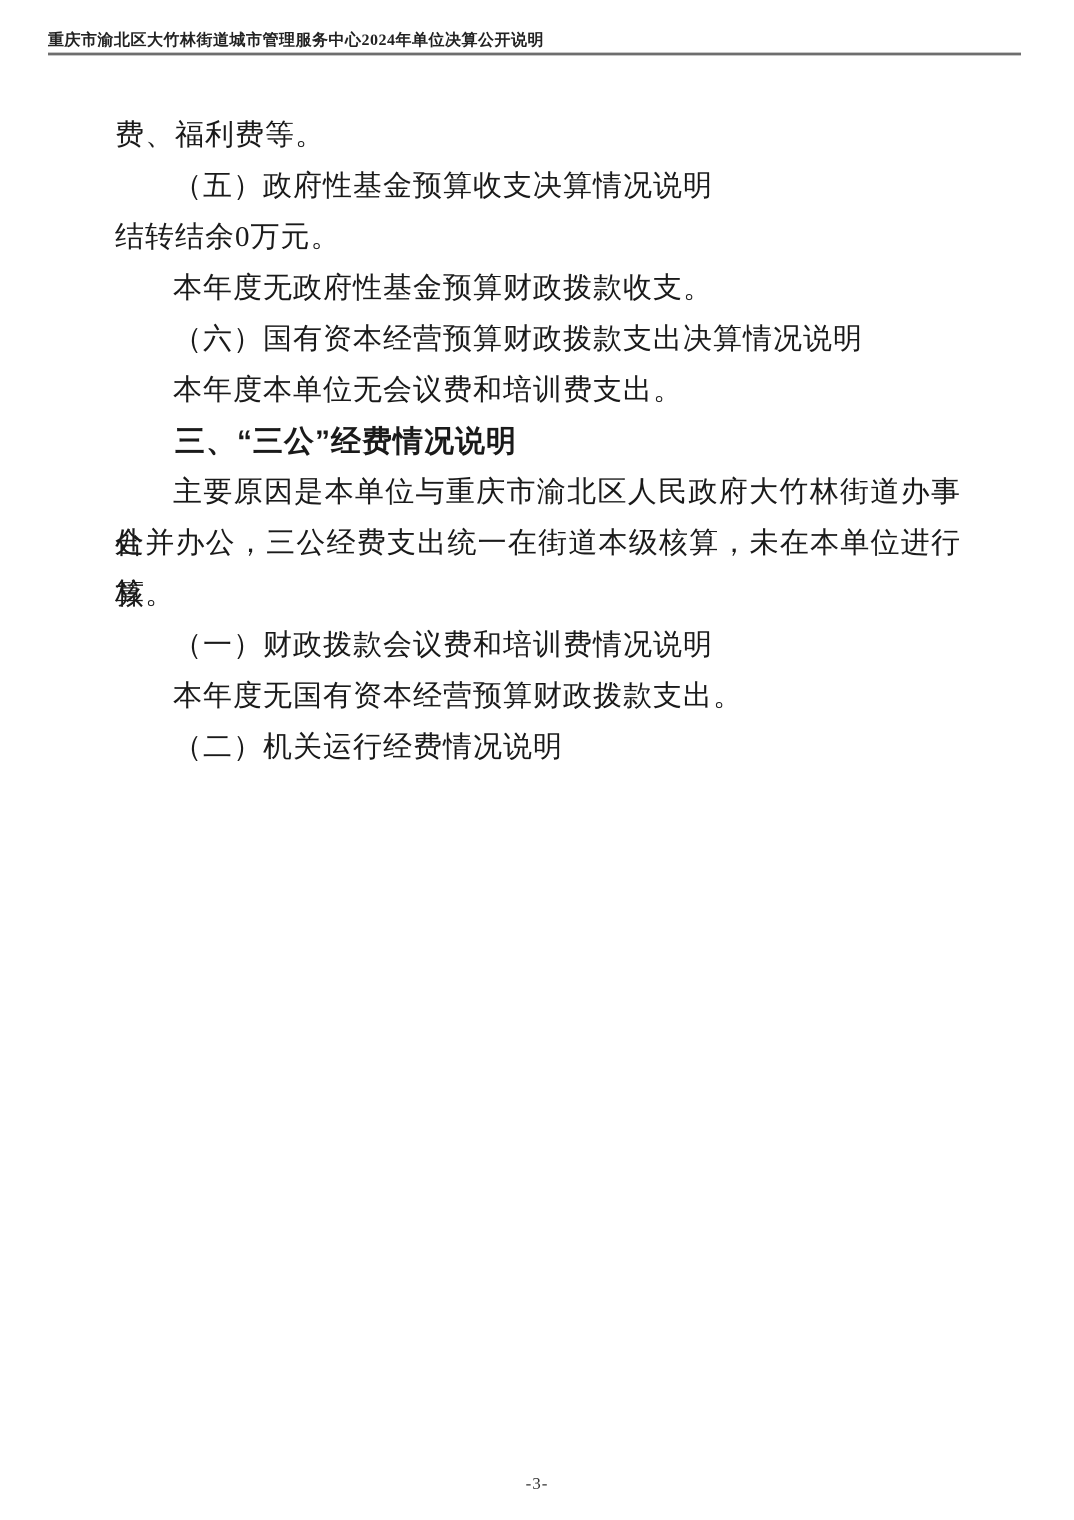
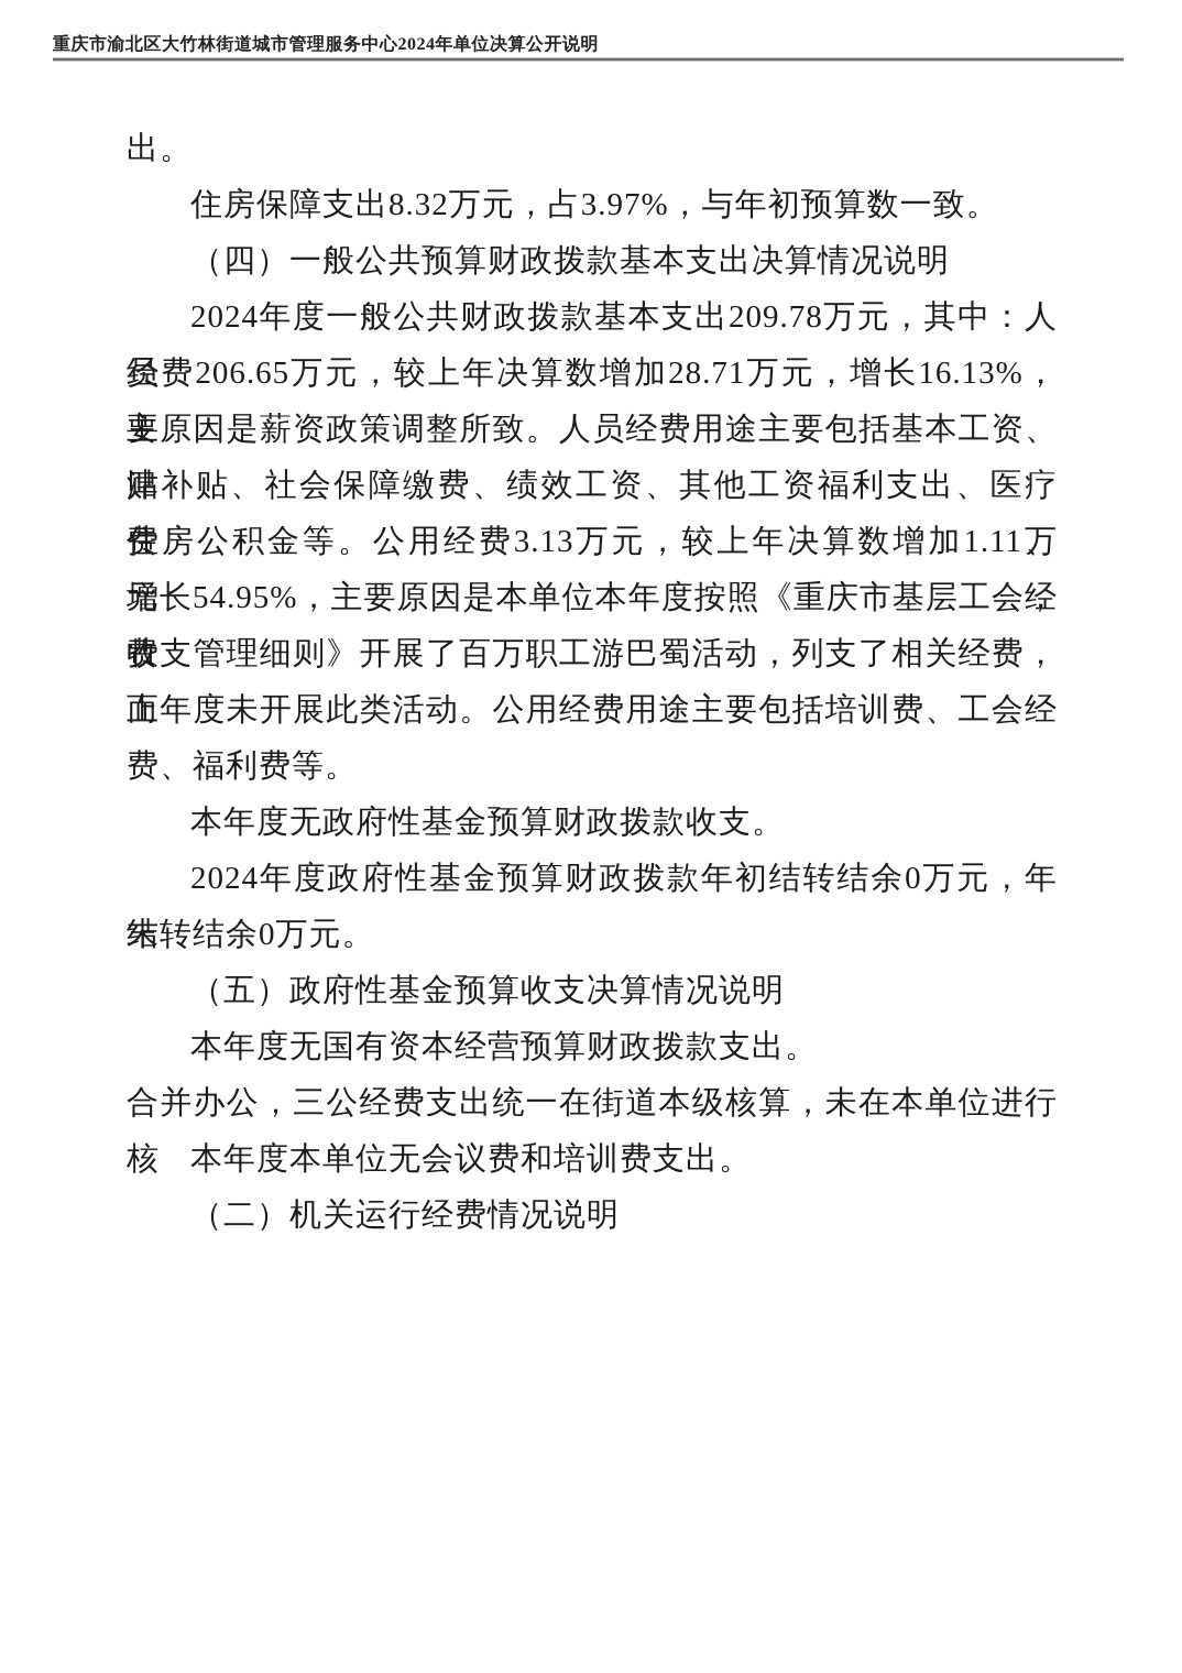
  重庆市渝北区大竹林街道城市管理服务中心2024年单位决算公开说明
+ 出。
+ 住房保障支出8.32万元，占3.97%，与年初预算数一致。
+ （四）一般公共预算财政拨款基本支出决算情况说明
+ 2024年度一般公共财政拨款基本支出209.78万元，其中：人员
+ 经费206.65万元，较上年决算数增加28.71万元，增长16.13%，主
+ 要原因是薪资政策调整所致。人员经费用途主要包括基本工资、津
+ 贴补贴、社会保障缴费、绩效工资、其他工资福利支出、医疗费、
+ 住房公积金等。公用经费3.13万元，较上年决算数增加1.11万元，
+ 增长54.95%，主要原因是本单位本年度按照《重庆市基层工会经费
+ 收支管理细则》开展了百万职工游巴蜀活动，列支了相关经费，而
+ 上年度未开展此类活动。公用经费用途主要包括培训费、工会经
  费、福利费等。
- （五）政府性基金预算收支决算情况说明
+ 本年度无政府性基金预算财政拨款收支。
+ 2024年度政府性基金预算财政拨款年初结转结余0万元，年末
  结转结余0万元。
- 本年度无政府性基金预算财政拨款收支。
+ （五）政府性基金预算收支决算情况说明
- （六）国有资本经营预算财政拨款支出决算情况说明
- 本年度本单位无会议费和培训费支出。
+ 本年度无国有资本经营预算财政拨款支出。
- 三、“三公”经费情况说明
- 主要原因是本单位与重庆市渝北区人民政府大竹林街道办事处
  合并办公，三公经费支出统一在街道本级核算，未在本单位进行核
- 算。
- （一）财政拨款会议费和培训费情况说明
- 本年度无国有资本经营预算财政拨款支出。
+ 本年度本单位无会议费和培训费支出。
  （二）机关运行经费情况说明
- -3-
